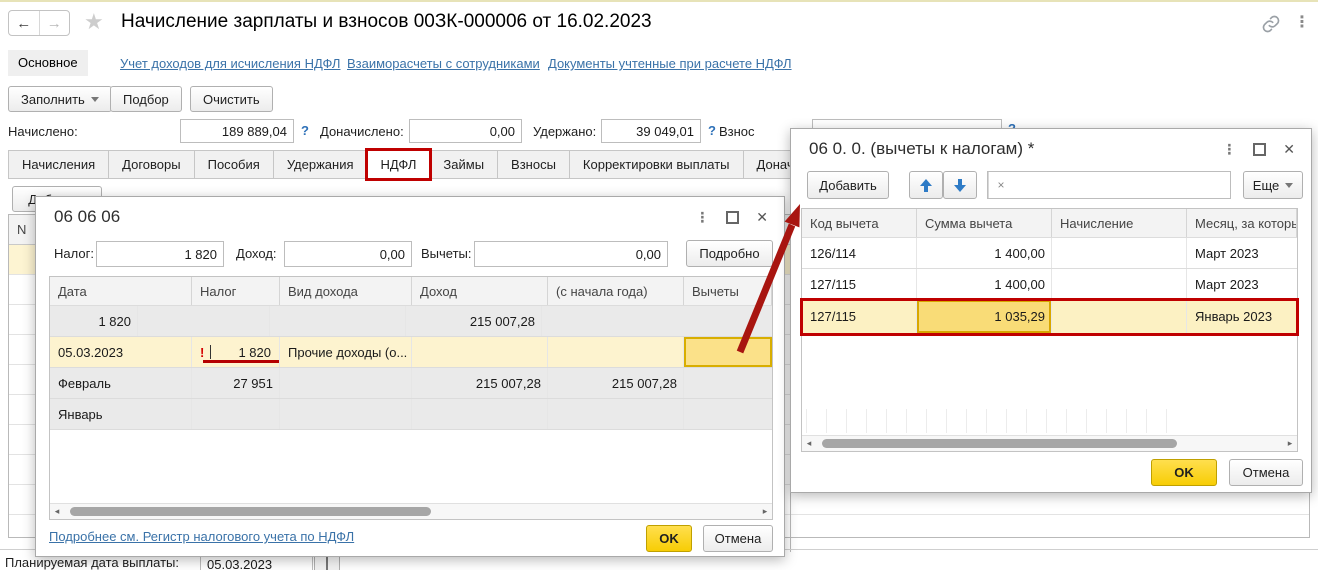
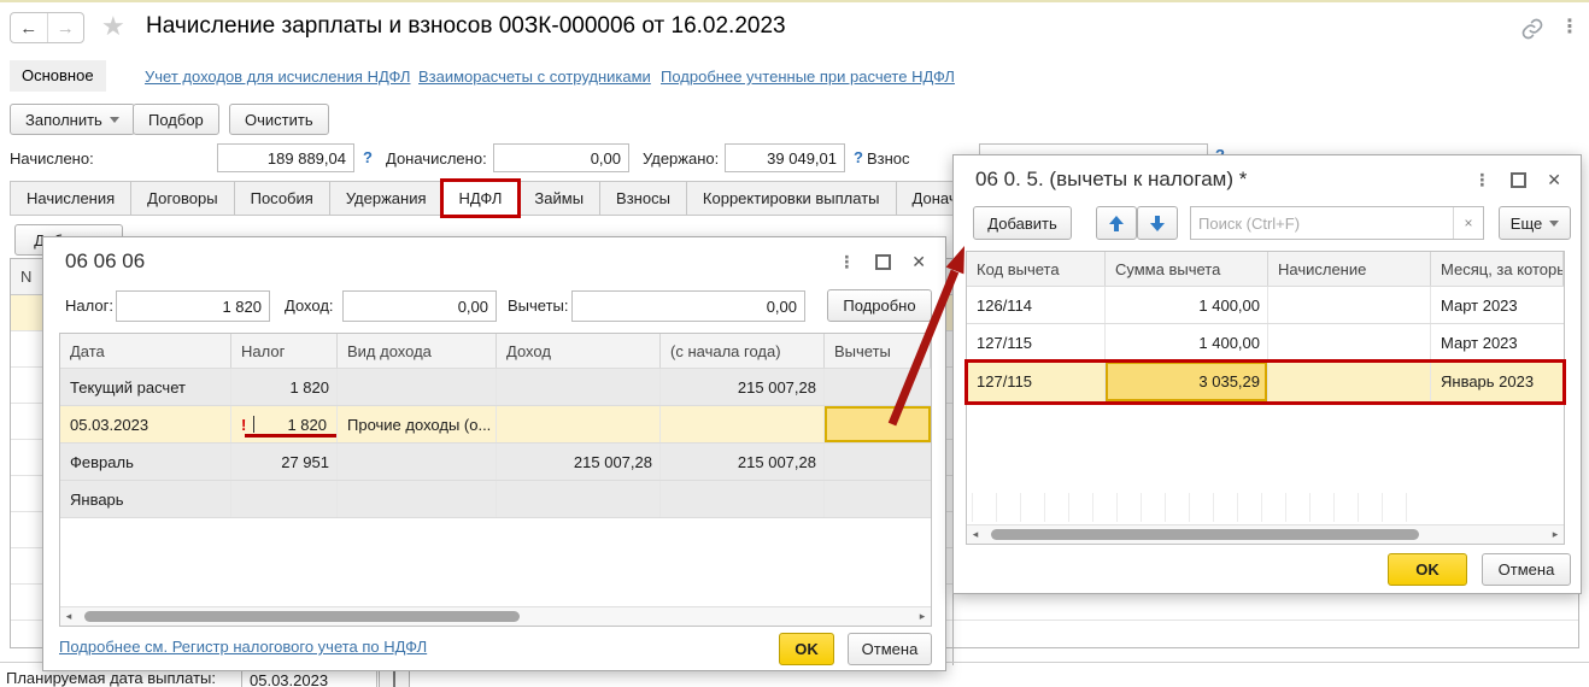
  ←
  →
  ★
  Начисление зарплаты и взносов 00ЗК-000006 от 16.02.2023
  ⋮
  Основное
  Учет доходов для исчисления НДФЛ
  Взаиморасчеты с сотрудниками
- Документы учтенные при расчете НДФЛ
+ Подробнее учтенные при расчете НДФЛ
  Заполнить
  Подбор
  Очистить
  Начислено:
  189 889,04
  ?
  Доначислено:
  0,00
  Удержано:
  39 049,01
  ?
  Взнос
  Начисления
  Договоры
  Пособия
  Удержания
  НДФЛ
  Займы
  Взносы
  Корректировки выплаты
  N
  Планируемая дата выплаты:
  05.03.2023
  06 06 06
  ⋮
  ✕
  Налог:
  1 820
  Доход:
  0,00
  Вычеты:
  0,00
  Подробно
  Дата
  Налог
  Вид дохода
  Доход
  (с начала года)
  Вычеты
+ Текущий расчет
  1 820
  215 007,28
  05.03.2023
  !
  1 820
  Прочие доходы (о...
  Февраль
  27 951
  215 007,28
  215 007,28
  Январь
  ◂
  ▸
  Подробнее см. Регистр налогового учета по НДФЛ
  OK
  Отмена
- 06 0. 0. (вычеты к налогам) *
+ 06 0. 5. (вычеты к налогам) *
  ⋮
  ✕
  Добавить
+ Поиск (Ctrl+F)
  ×
  Еще
  Код вычета
  Сумма вычета
  Начисление
  Месяц, за которы
  126/114
  1 400,00
  Март 2023
  127/115
  1 400,00
  Март 2023
  127/115
- 1 035,29
+ 3 035,29
  Январь 2023
  ◂
  ▸
  OK
  Отмена
